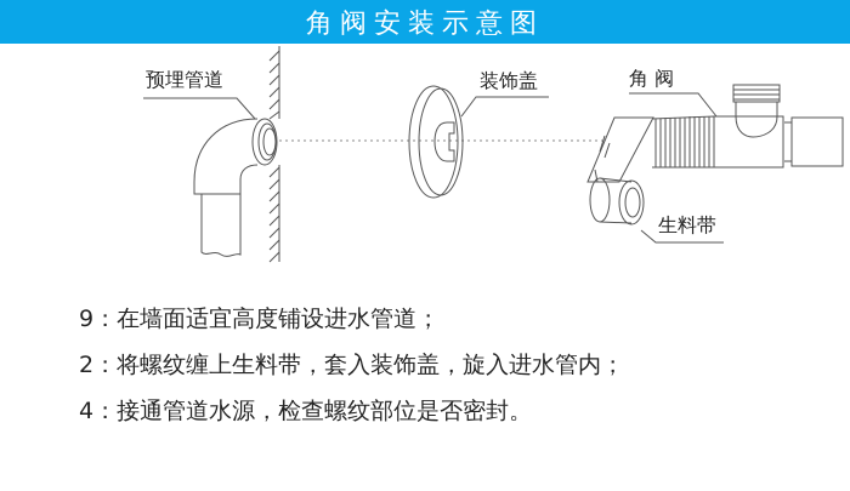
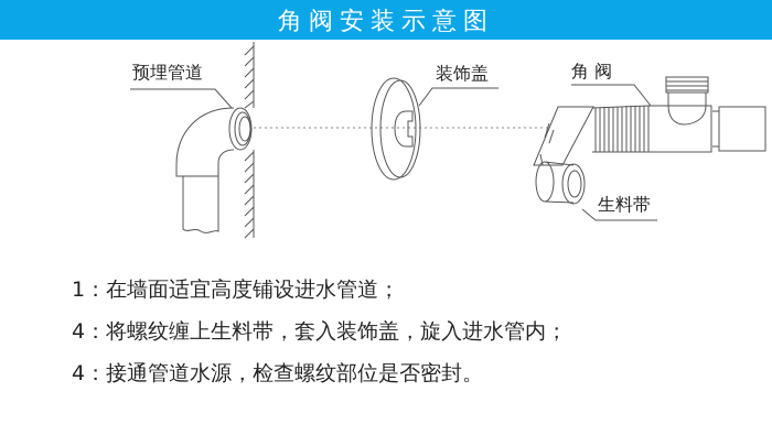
  角阀安装示意图
  预埋管道
  装饰盖
  角 阀
  生料带
- 9：在墙面适宜高度铺设进水管道；
+ 1：在墙面适宜高度铺设进水管道；
- 2：将螺纹缠上生料带，套入装饰盖，旋入进水管内；
+ 4：将螺纹缠上生料带，套入装饰盖，旋入进水管内；
  4：接通管道水源，检查螺纹部位是否密封。
